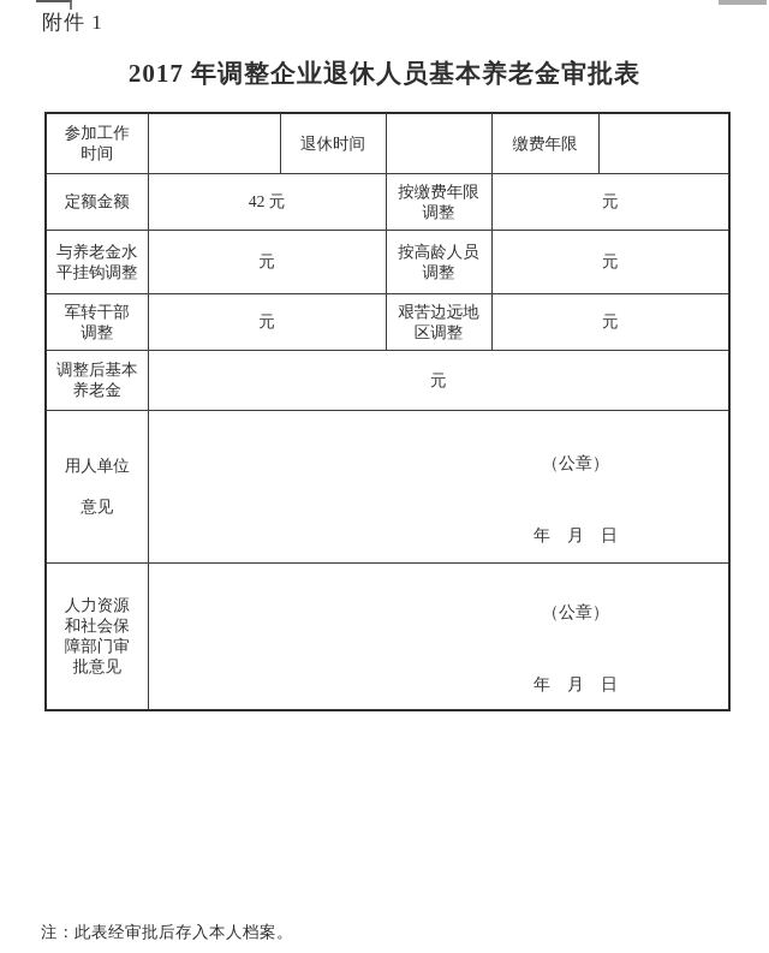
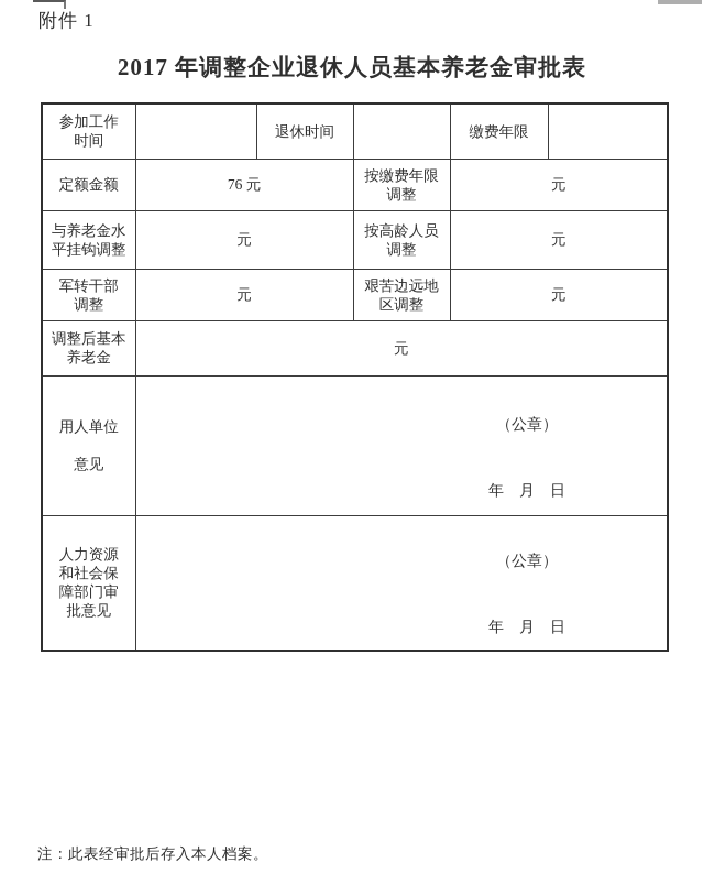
  附件 1
  2017 年调整企业退休人员基本养老金审批表
  参加工作 时间		退休时间		缴费年限
- 定额金额	42 元	按缴费年限 调整	元
+ 定额金额	76 元	按缴费年限 调整	元
  与养老金水 平挂钩调整	元	按高龄人员 调整	元
  军转干部 调整	元	艰苦边远地 区调整	元
  调整后基本 养老金	元
  用人单位 意见	（公章） 年 月 日
  人力资源 和社会保 障部门审 批意见	（公章） 年 月 日
  注：此表经审批后存入本人档案。
